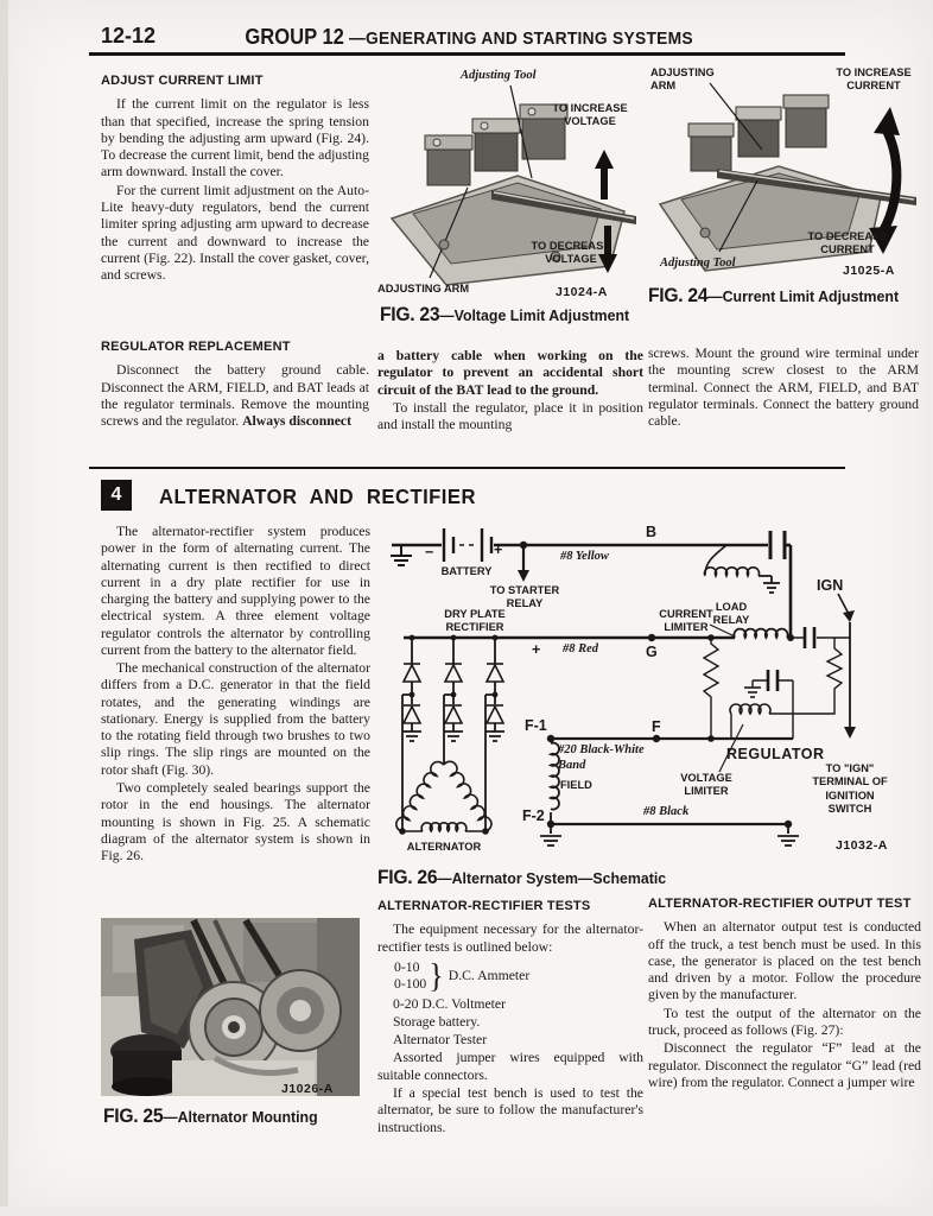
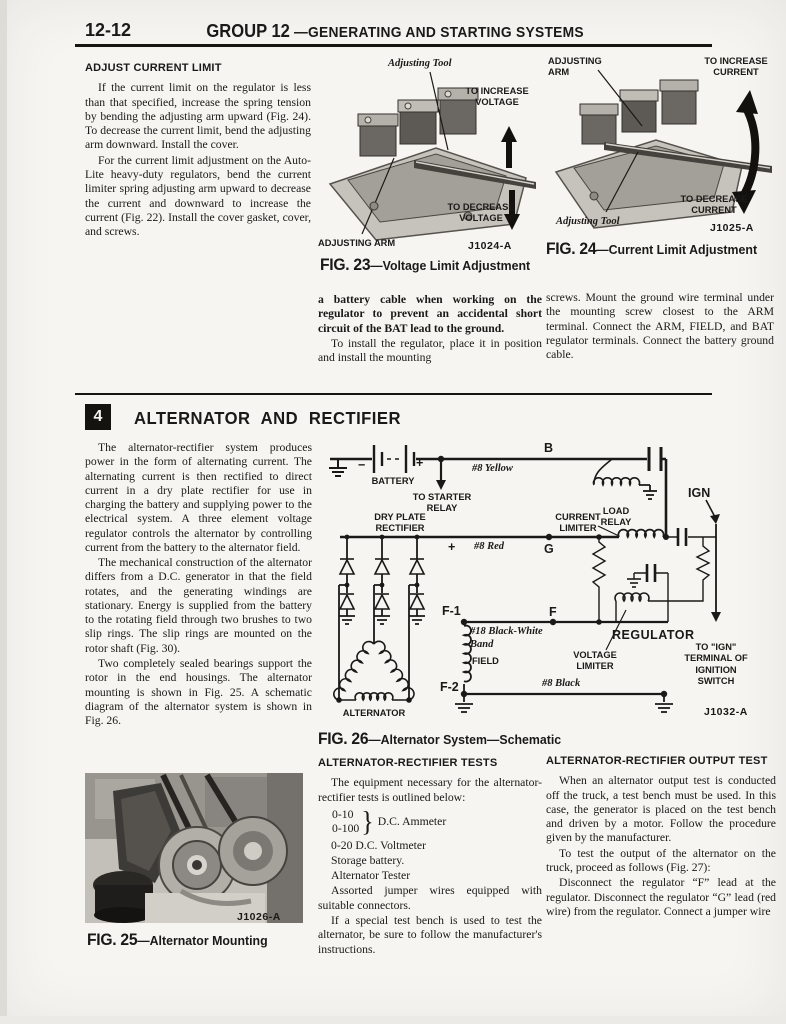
  12-12
  GROUP 12 —GENERATING AND STARTING SYSTEMS
  ADJUST CURRENT LIMIT
  If the current limit on the regulator is less than that specified, increase the spring tension by bending the adjusting arm upward (Fig. 24). To decrease the current limit, bend the adjusting arm downward. Install the cover.
  For the current limit adjustment on the Auto-Lite heavy-duty regulators, bend the current limiter spring adjusting arm upward to decrease the current and downward to increase the current (Fig. 22). Install the cover gasket, cover, and screws.
- REGULATOR REPLACEMENT
- Disconnect the battery ground cable. Disconnect the ARM, FIELD, and BAT leads at the regulator terminals. Remove the mounting screws and the regulator. Always disconnect
  Adjusting Tool
  TO INCREASE VOLTAGE
  TO DECREASE VOLTAGE
  ADJUSTING ARM
  J1024-A
  FIG. 23—Voltage Limit Adjustment
  ADJUSTING ARM
  TO INCREASE CURRENT
  TO DECREASE CURRENT
  Adjusting Tool
  J1025-A
  FIG. 24—Current Limit Adjustment
  a battery cable when working on the regulator to prevent an accidental short circuit of the BAT lead to the ground.
  To install the regulator, place it in position and install the mounting
  screws. Mount the ground wire terminal under the mounting screw closest to the ARM terminal. Connect the ARM, FIELD, and BAT regulator terminals. Connect the battery ground cable.
  4
  ALTERNATOR AND RECTIFIER
  The alternator-rectifier system produces power in the form of alternating current. The alternating current is then rectified to direct current in a dry plate rectifier for use in charging the battery and supplying power to the electrical system. A three element voltage regulator controls the alternator by controlling current from the battery to the alternator field.
  The mechanical construction of the alternator differs from a D.C. generator in that the field rotates, and the generating windings are stationary. Energy is supplied from the battery to the rotating field through two brushes to two slip rings. The slip rings are mounted on the rotor shaft (Fig. 30).
  Two completely sealed bearings support the rotor in the end housings. The alternator mounting is shown in Fig. 25. A schematic diagram of the alternator system is shown in Fig. 26.
  −
  +
  BATTERY
  TO STARTER RELAY
  #8 Yellow
  B
  LOAD RELAY
  IGN
  DRY PLATE RECTIFIER
  +
  #8 Red
  G
  CURRENT LIMITER
  F-1
- #20 Black-White Band
+ #18 Black-White Band
  FIELD
  F-2
  F
  REGULATOR
  VOLTAGE LIMITER
  TO "IGN" TERMINAL OF IGNITION SWITCH
  #8 Black
  ALTERNATOR
  J1032-A
  FIG. 26—Alternator System—Schematic
  J1026-A
  FIG. 25—Alternator Mounting
  ALTERNATOR-RECTIFIER TESTS
  The equipment necessary for the alternator-rectifier tests is outlined below:
  0-10
  0-100
  }
  D.C. Ammeter
  0-20 D.C. Voltmeter
  Storage battery.
  Alternator Tester
  Assorted jumper wires equipped with suitable connectors.
  If a special test bench is used to test the alternator, be sure to follow the manufacturer's instructions.
  ALTERNATOR-RECTIFIER OUTPUT TEST
  When an alternator output test is conducted off the truck, a test bench must be used. In this case, the generator is placed on the test bench and driven by a motor. Follow the procedure given by the manufacturer.
  To test the output of the alternator on the truck, proceed as follows (Fig. 27):
  Disconnect the regulator “F” lead at the regulator. Disconnect the regulator “G” lead (red wire) from the regulator. Connect a jumper wire
